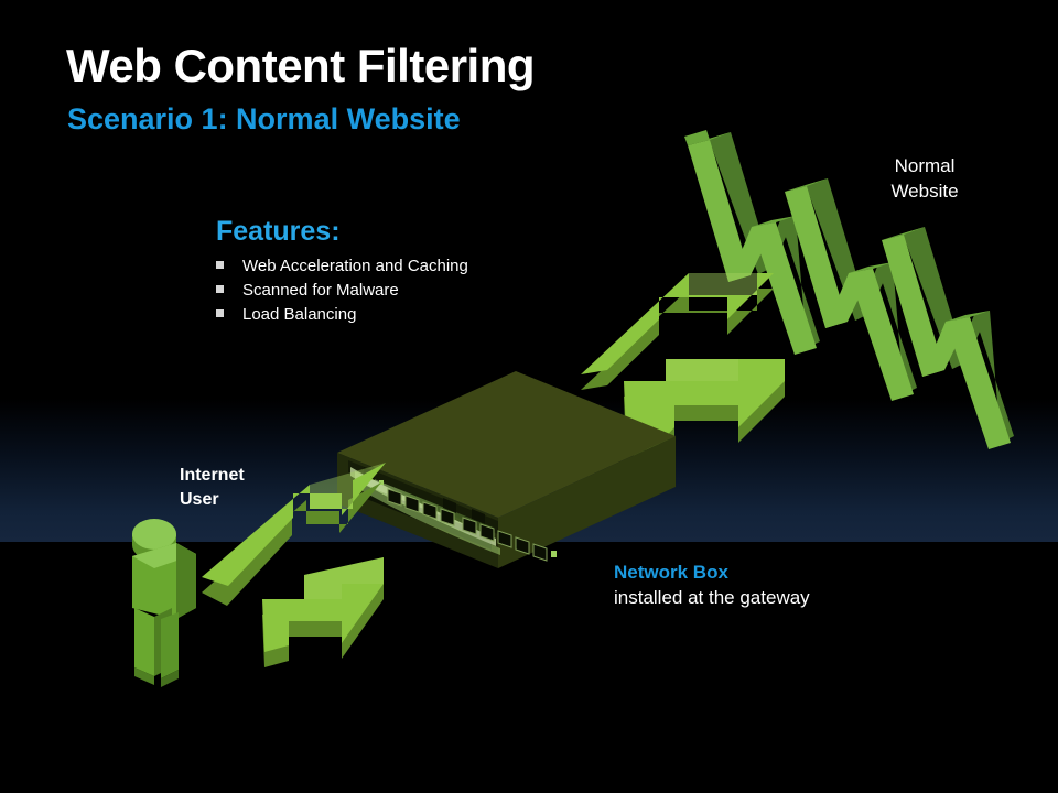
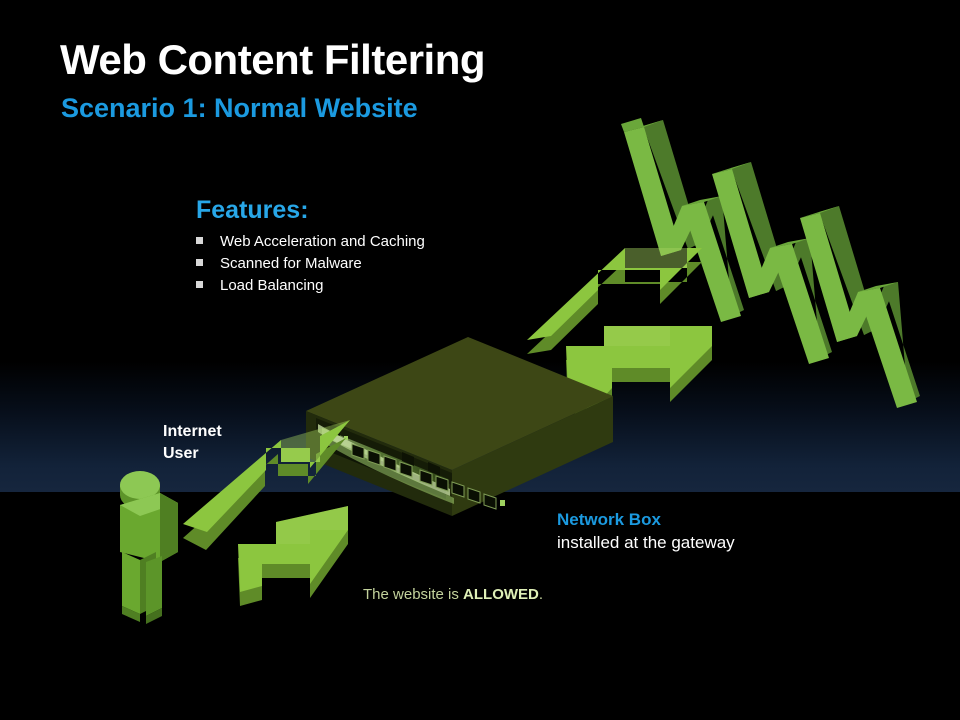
  Web Content Filtering
  Scenario 1: Normal Website
  Features:
  Web Acceleration and Caching
  Scanned for Malware
  Load Balancing
- Normal
- Website
  Internet
  User
  Network Box
  installed at the gateway
+ The website is ALLOWED.
